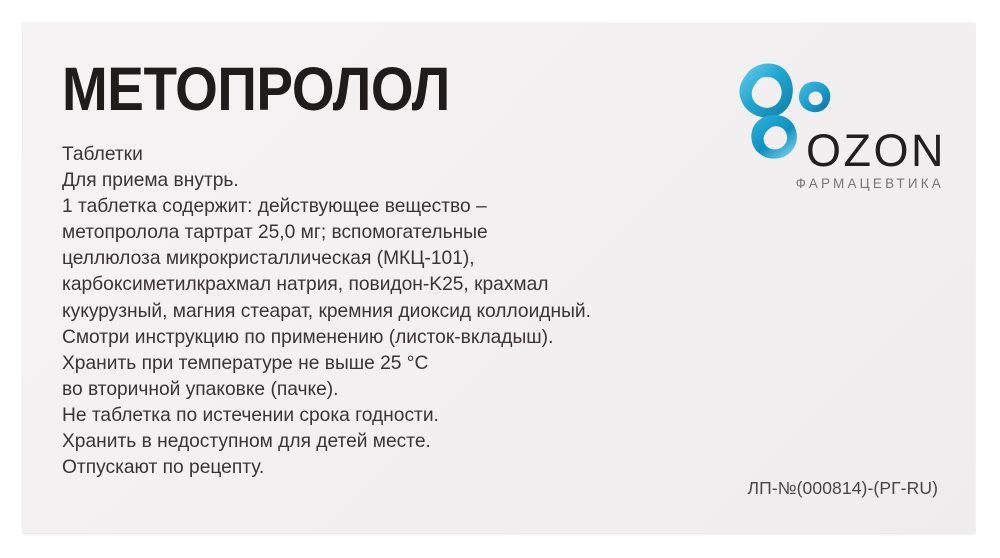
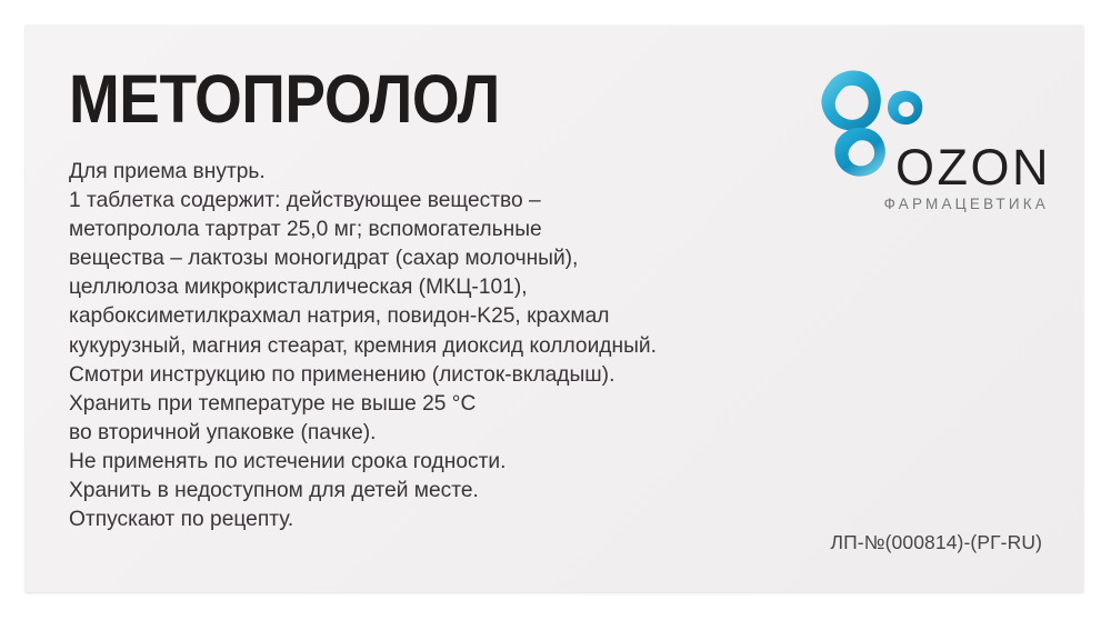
  МЕТОПРОЛОЛ
  OZON
  ФАРМАЦЕВТИКА
- Таблетки
  Для приема внутрь.
  1 таблетка содержит: действующее вещество –
  метопролола тартрат 25,0 мг; вспомогательные
+ вещества – лактозы моногидрат (сахар молочный),
  целлюлоза микрокристаллическая (МКЦ-101),
  карбоксиметилкрахмал натрия, повидон-K25, крахмал
  кукурузный, магния стеарат, кремния диоксид коллоидный.
  Смотри инструкцию по применению (листок-вкладыш).
  Хранить при температуре не выше 25 °C
  во вторичной упаковке (пачке).
- Не таблетка по истечении срока годности.
+ Не применять по истечении срока годности.
  Хранить в недоступном для детей месте.
  Отпускают по рецепту.
  ЛП-№(000814)-(РГ-RU)
